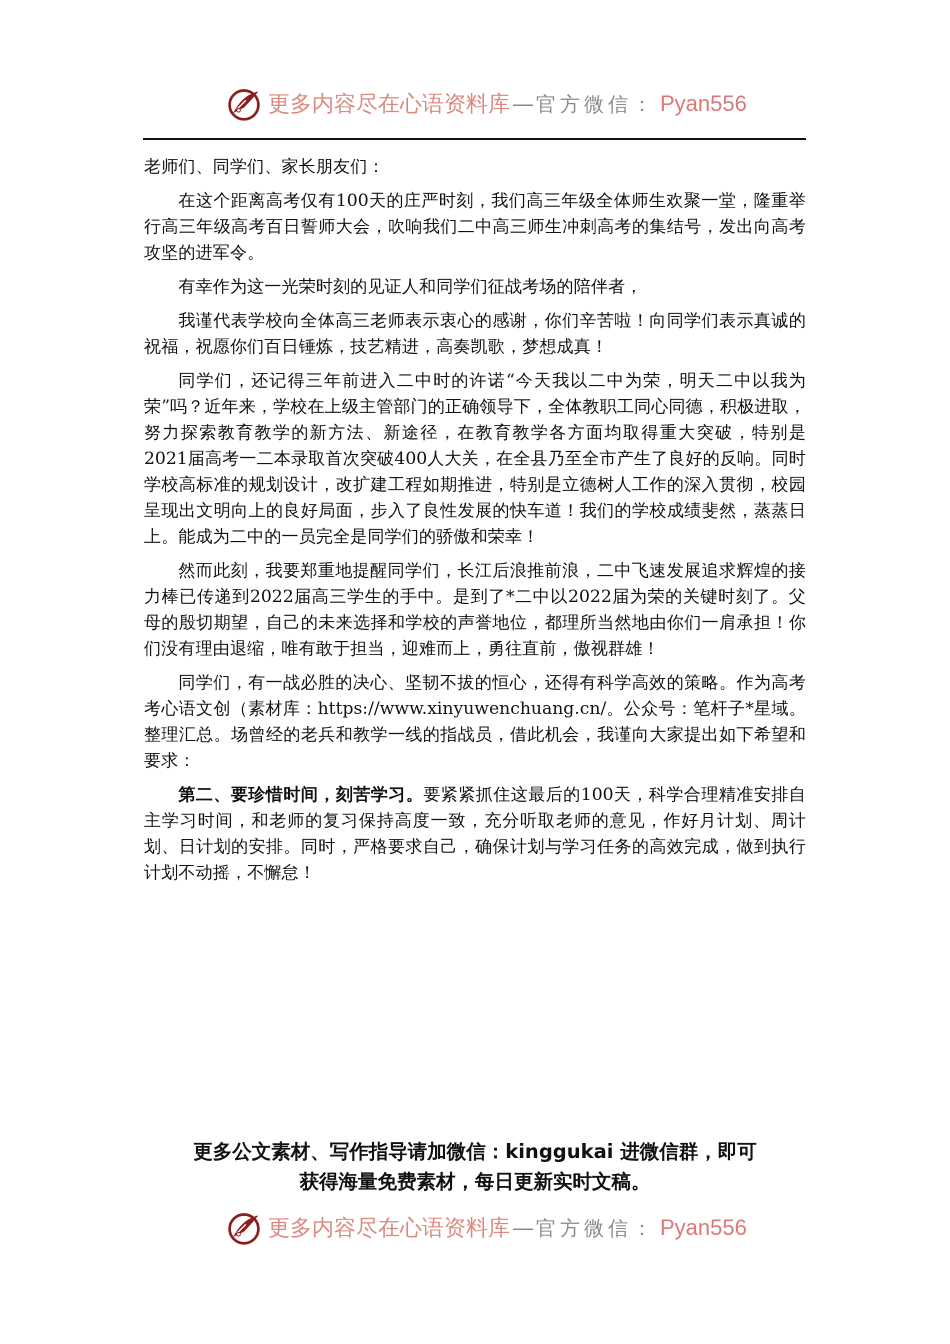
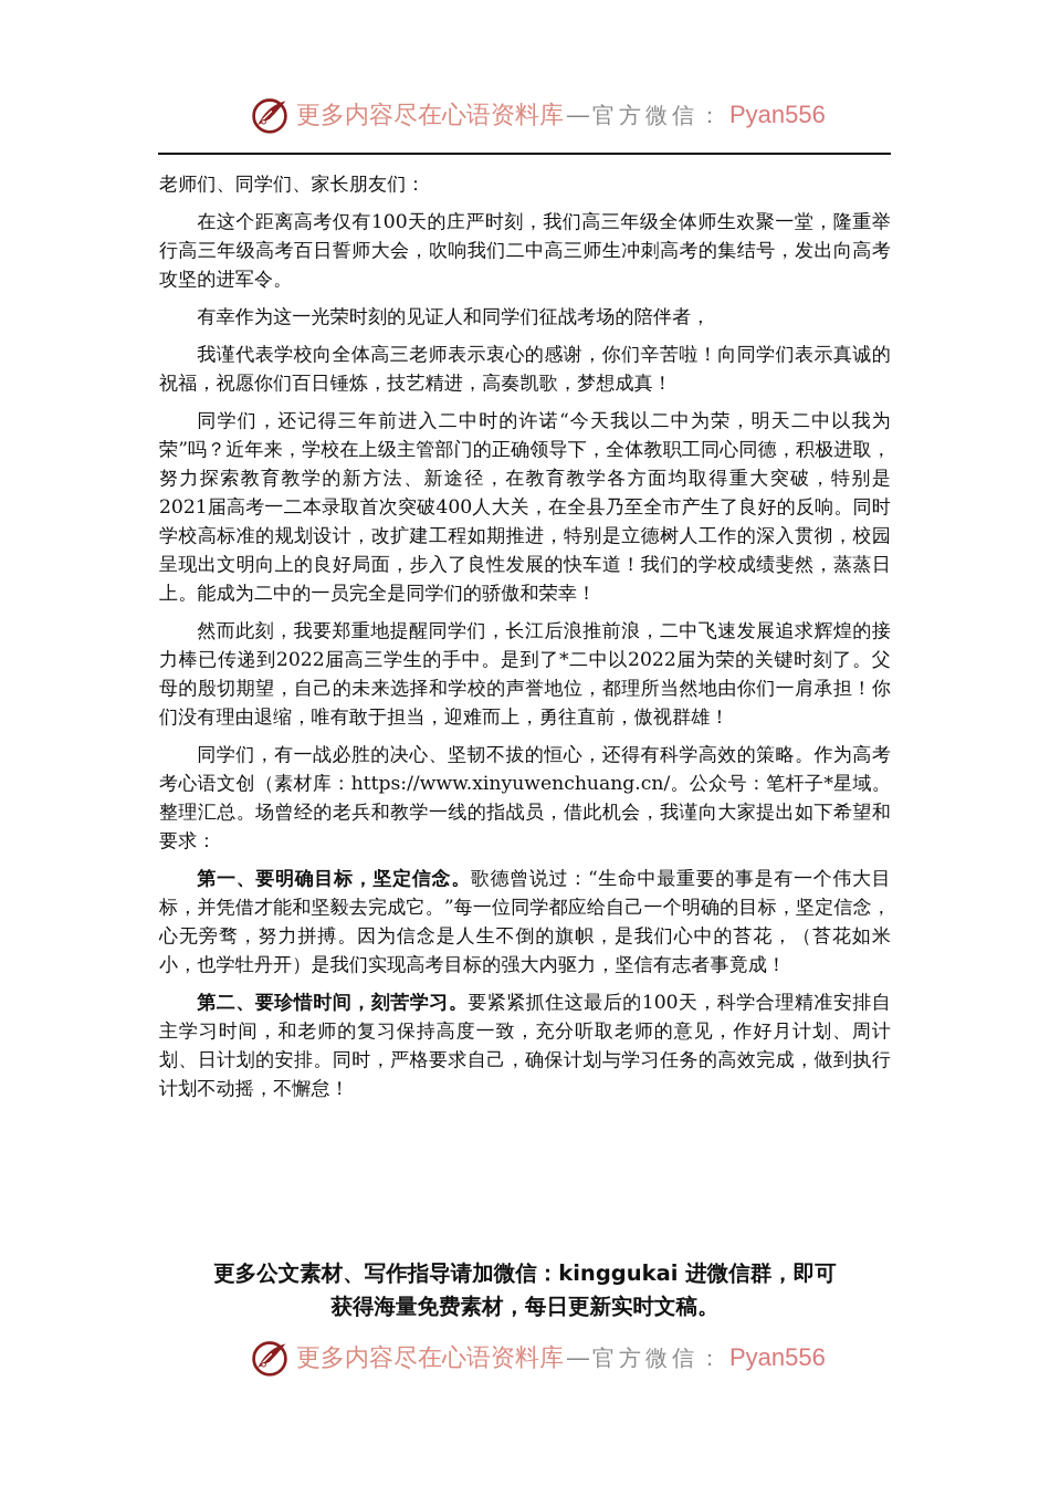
  更多内容尽在心语资料库
  —
  官方微信：
  Pyan556
  老师们、同学们、家长朋友们：
  在这个距离高考仅有100天的庄严时刻，我们高三年级全体师生欢聚一堂，隆重举行高三年级高考百日誓师大会，吹响我们二中高三师生冲刺高考的集结号，发出向高考攻坚的进军令。
  有幸作为这一光荣时刻的见证人和同学们征战考场的陪伴者，
  我谨代表学校向全体高三老师表示衷心的感谢，你们辛苦啦！向同学们表示真诚的祝福，祝愿你们百日锤炼，技艺精进，高奏凯歌，梦想成真！
  同学们，还记得三年前进入二中时的许诺“今天我以二中为荣，明天二中以我为荣”吗？近年来，学校在上级主管部门的正确领导下，全体教职工同心同德，积极进取，努力探索教育教学的新方法、新途径，在教育教学各方面均取得重大突破，特别是2021届高考一二本录取首次突破400人大关，在全县乃至全市产生了良好的反响。同时学校高标准的规划设计，改扩建工程如期推进，特别是立德树人工作的深入贯彻，校园呈现出文明向上的良好局面，步入了良性发展的快车道！我们的学校成绩斐然，蒸蒸日上。能成为二中的一员完全是同学们的骄傲和荣幸！
  然而此刻，我要郑重地提醒同学们，长江后浪推前浪，二中飞速发展追求辉煌的接力棒已传递到2022届高三学生的手中。是到了*二中以2022届为荣的关键时刻了。父母的殷切期望，自己的未来选择和学校的声誉地位，都理所当然地由你们一肩承担！你们没有理由退缩，唯有敢于担当，迎难而上，勇往直前，傲视群雄！
  同学们，有一战必胜的决心、坚韧不拔的恒心，还得有科学高效的策略。作为高考考心语文创（素材库：https://www.xinyuwenchuang.cn/。公众号：笔杆子*星域。整理汇总。场曾经的老兵和教学一线的指战员，借此机会，我谨向大家提出如下希望和要求：
+ 第一、要明确目标，坚定信念。歌德曾说过：“生命中最重要的事是有一个伟大目标，并凭借才能和坚毅去完成它。”每一位同学都应给自己一个明确的目标，坚定信念，心无旁骛，努力拼搏。因为信念是人生不倒的旗帜，是我们心中的苔花，（苔花如米小，也学牡丹开）是我们实现高考目标的强大内驱力，坚信有志者事竟成！
  第二、要珍惜时间，刻苦学习。要紧紧抓住这最后的100天，科学合理精准安排自主学习时间，和老师的复习保持高度一致，充分听取老师的意见，作好月计划、周计划、日计划的安排。同时，严格要求自己，确保计划与学习任务的高效完成，做到执行计划不动摇，不懈怠！
  更多公文素材、写作指导请加微信：kinggukai 进微信群，即可
  获得海量免费素材，每日更新实时文稿。
  更多内容尽在心语资料库
  —
  官方微信：
  Pyan556
